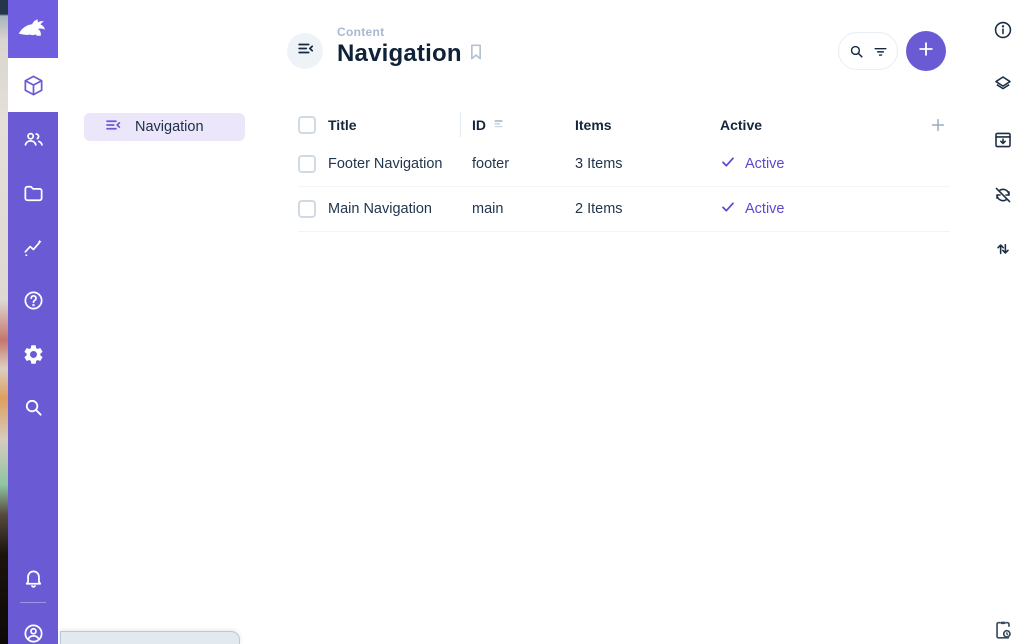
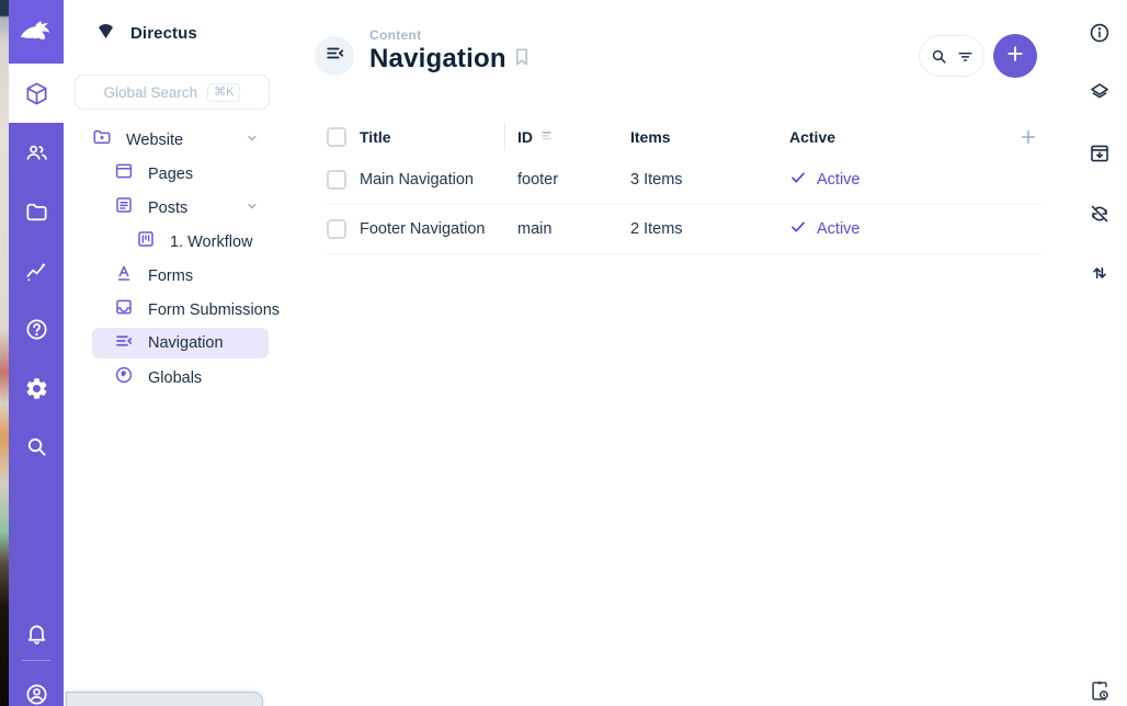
+ Directus
+ Global Search
+ ⌘K
+ Website
+ Pages
+ Posts
+ 1. Workflow
+ Forms
+ Form Submissions
  Navigation
+ Globals
  Content
  Navigation
  Title
  ID
  Items
  Active
- Footer Navigation
+ Main Navigation
  footer
  3 Items
  Active
- Main Navigation
+ Footer Navigation
  main
  2 Items
  Active
